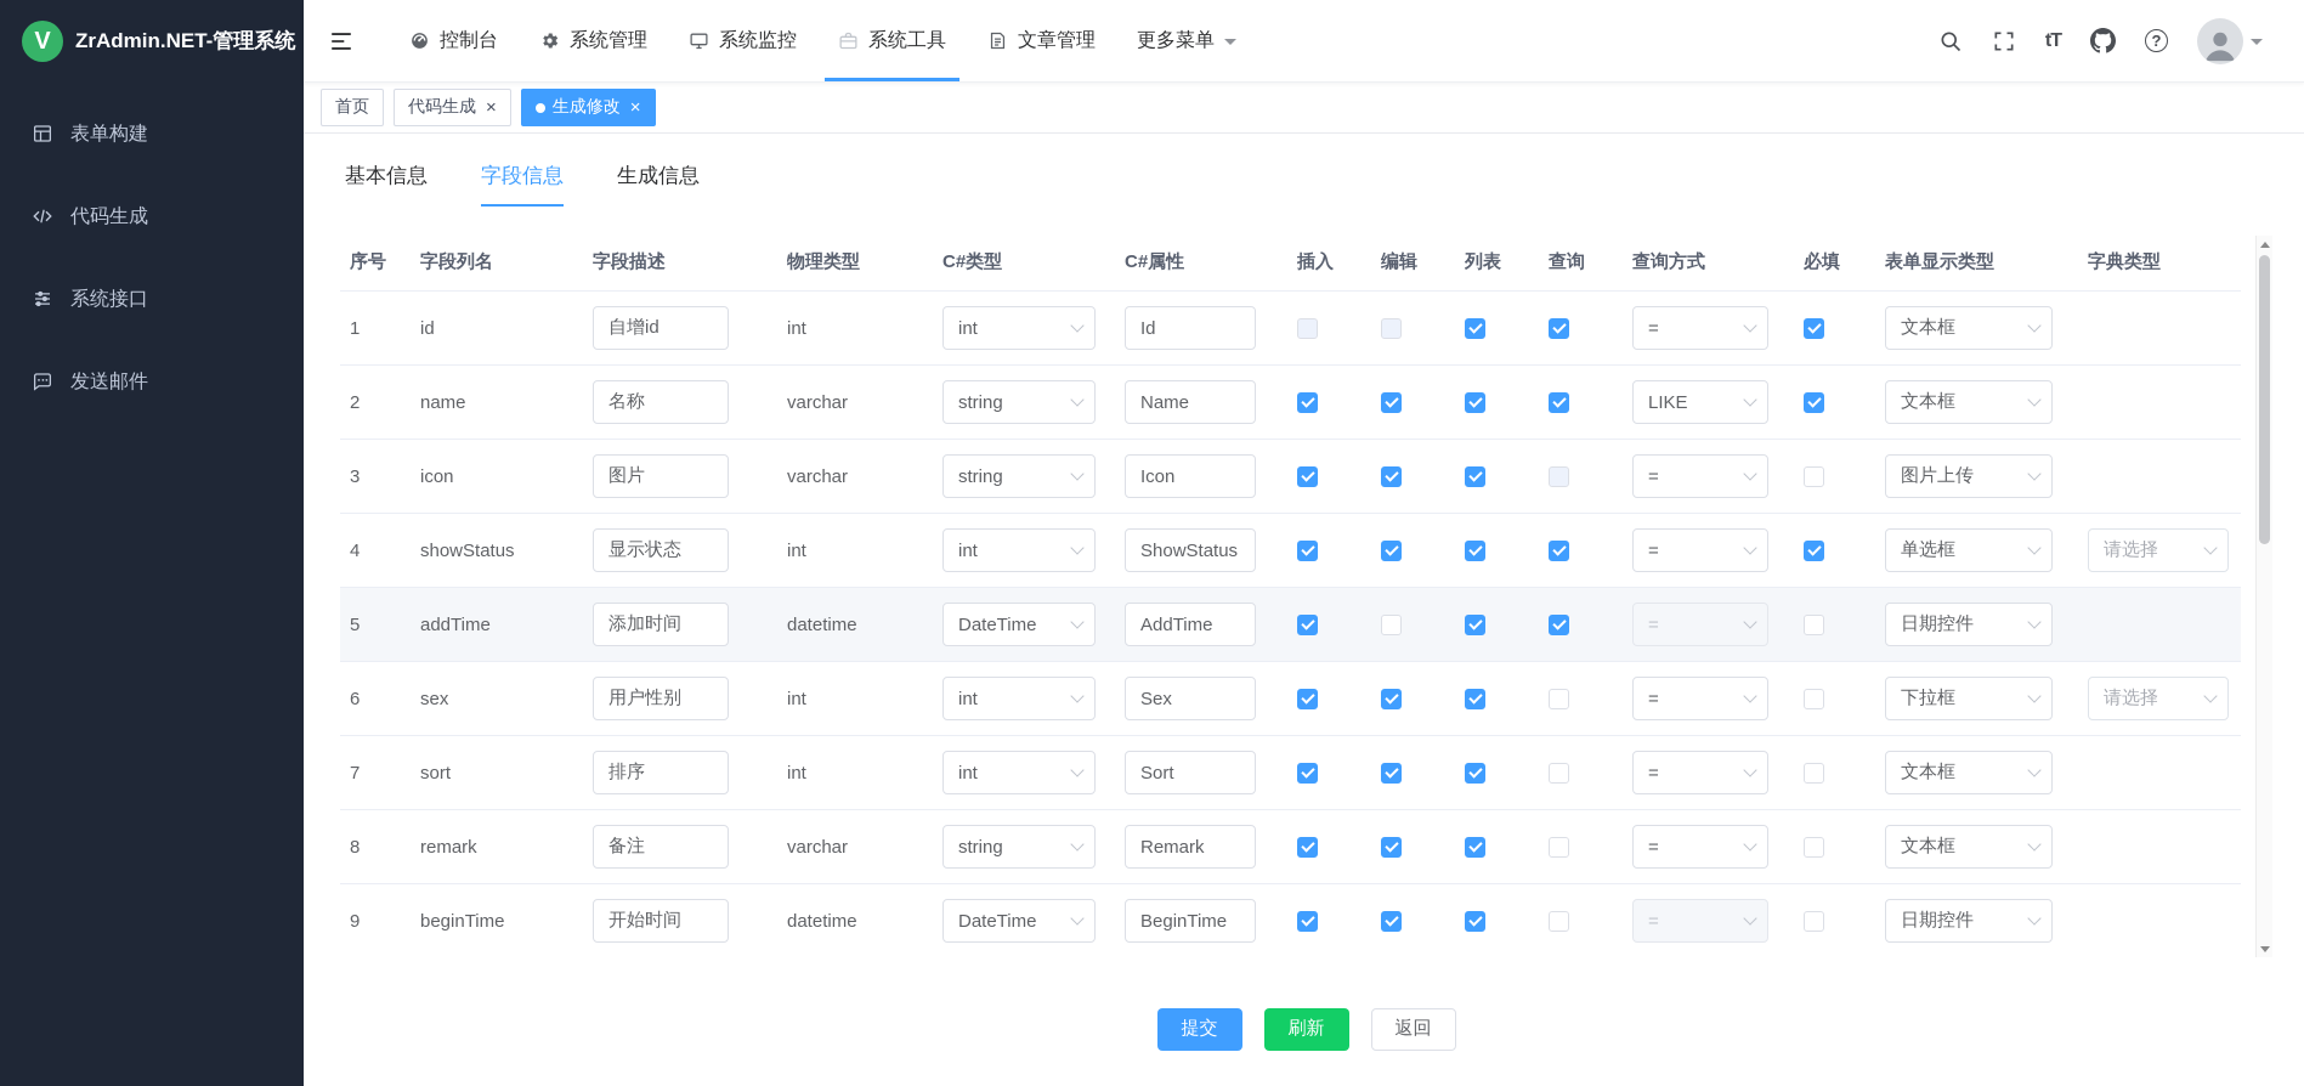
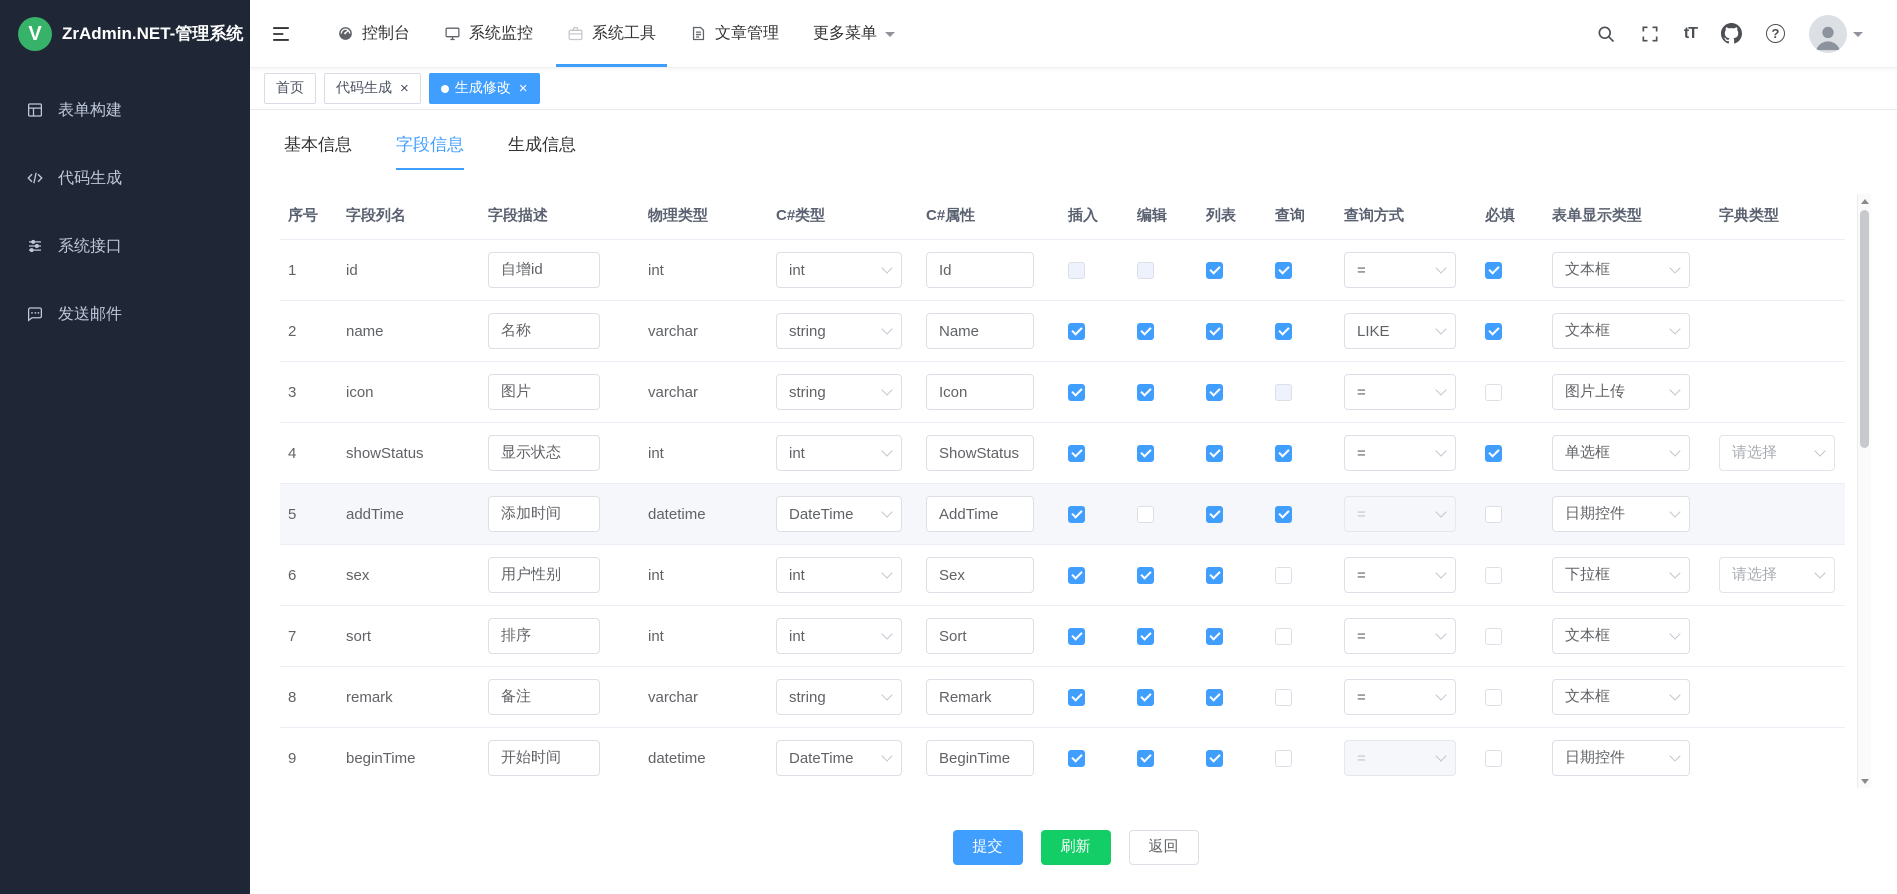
  V
  ZrAdmin.NET-管理系统
  表单构建
  代码生成
  系统接口
  发送邮件
  控制台
- 系统管理
  系统监控
  系统工具
  文章管理
  更多菜单
  首页
  代码生成
  生成修改
  基本信息
  字段信息
  生成信息
  序号
  字段列名
  字段描述
  物理类型
  C#类型
  C#属性
  插入
  编辑
  列表
  查询
  查询方式
  必填
  表单显示类型
  字典类型
  1
  id
  自增id
  int
  int
  Id
  =
  文本框
  2
  name
  名称
  varchar
  string
  Name
  LIKE
  文本框
  3
  icon
  图片
  varchar
  string
  Icon
  =
  图片上传
  4
  showStatus
  显示状态
  int
  int
  ShowStatus
  =
  单选框
  请选择
  5
  addTime
  添加时间
  datetime
  DateTime
  AddTime
  =
  日期控件
  6
  sex
  用户性别
  int
  int
  Sex
  =
  下拉框
  请选择
  7
  sort
  排序
  int
  int
  Sort
  =
  文本框
  8
  remark
  备注
  varchar
  string
  Remark
  =
  文本框
  9
  beginTime
  开始时间
  datetime
  DateTime
  BeginTime
  =
  日期控件
  提交
  刷新
  返回
